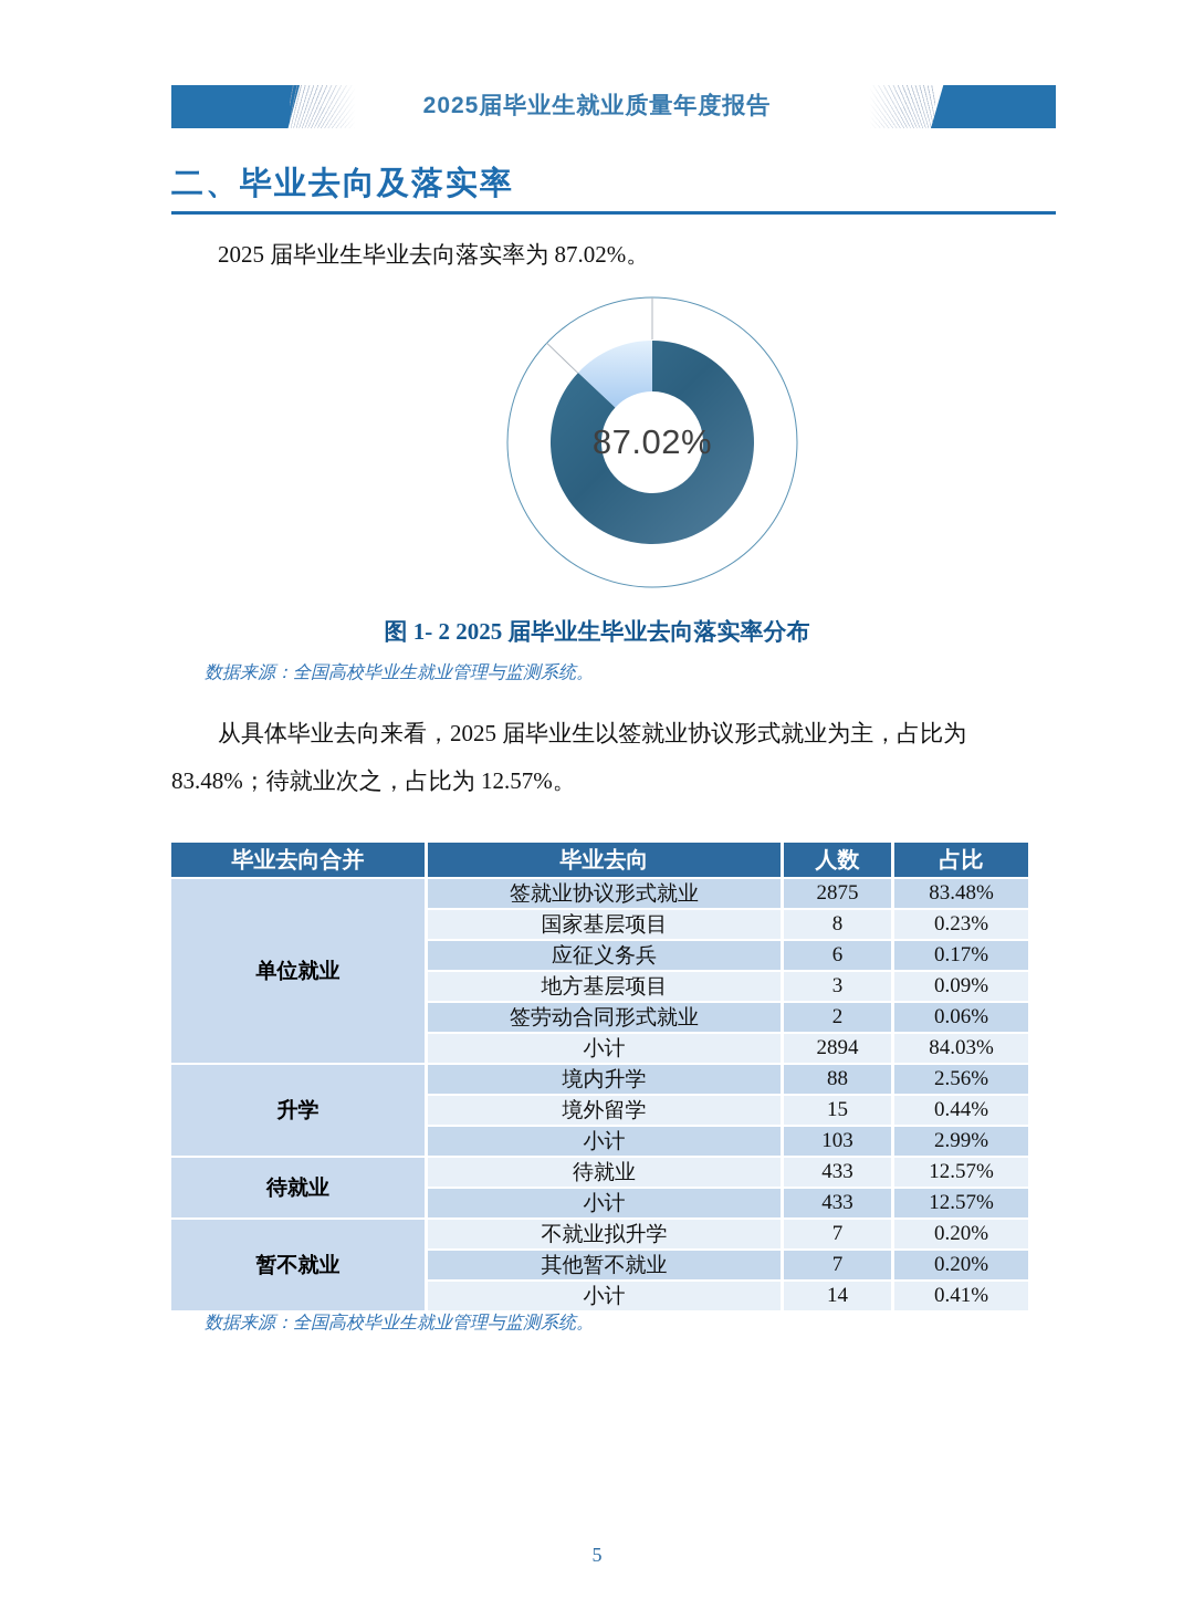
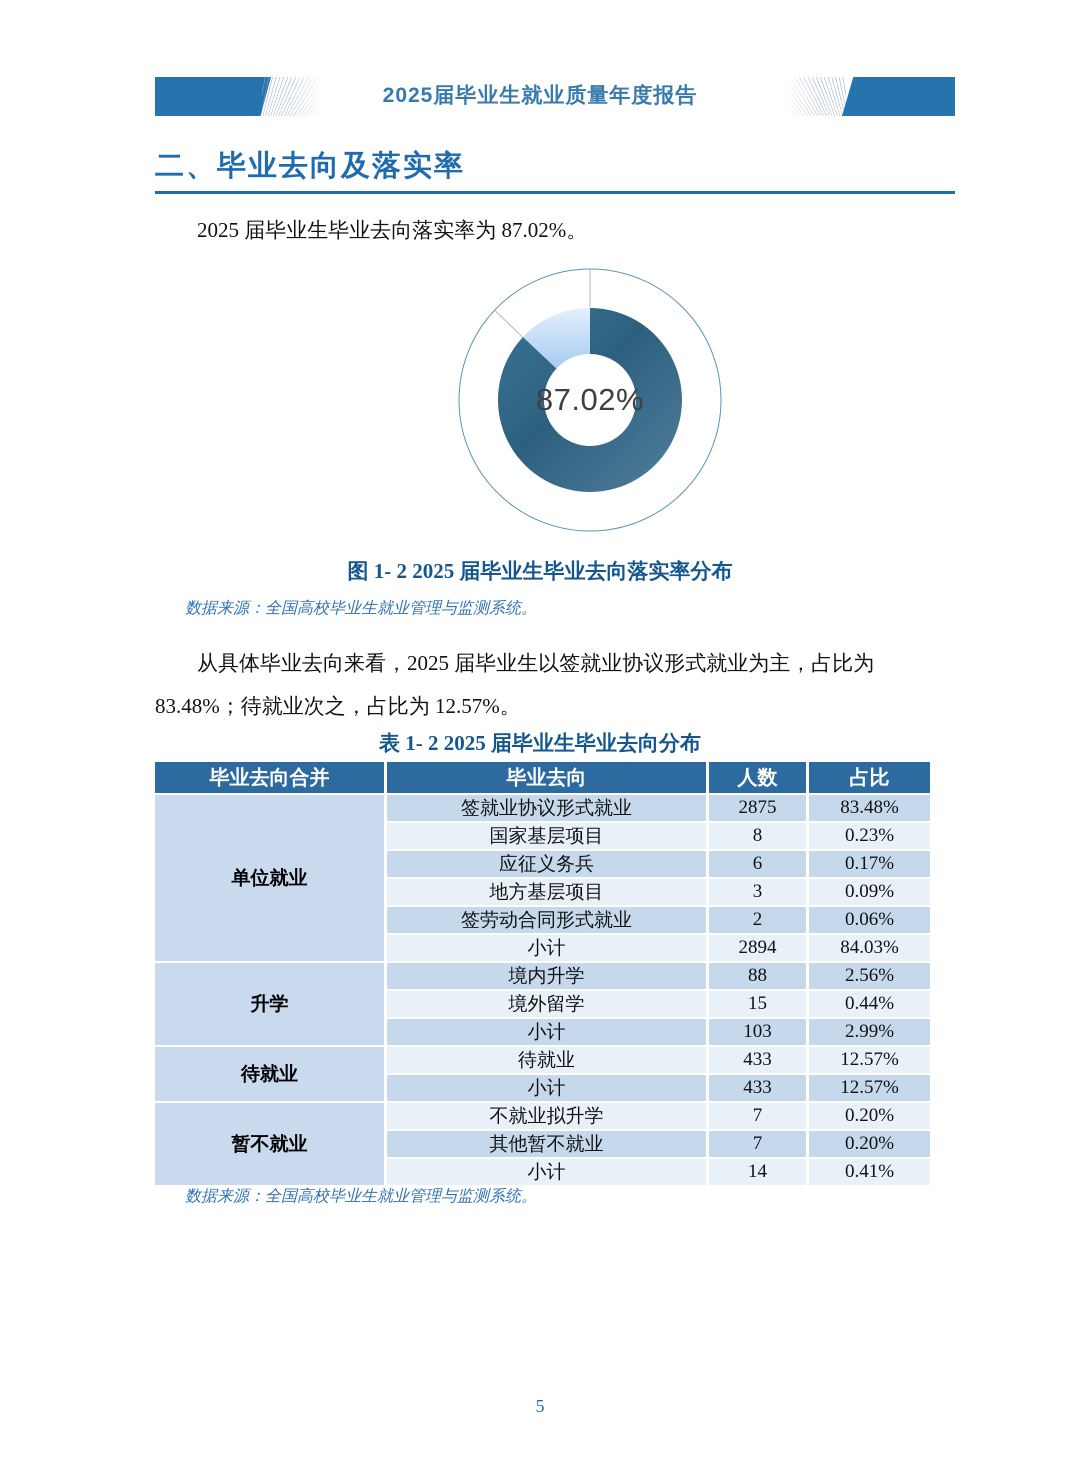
  2025届毕业生就业质量年度报告
  二、毕业去向及落实率
  2025 届毕业生毕业去向落实率为 87.02%。
  87.02%
  图 1- 2 2025 届毕业生毕业去向落实率分布
  数据来源：全国高校毕业生就业管理与监测系统。
  从具体毕业去向来看，2025 届毕业生以签就业协议形式就业为主，占比为
  83.48%；待就业次之，占比为 12.57%。
+ 表 1- 2 2025 届毕业生毕业去向分布
  毕业去向合并	毕业去向	人数	占比
  单位就业	签就业协议形式就业	2875	83.48%
  国家基层项目	8	0.23%
  应征义务兵	6	0.17%
  地方基层项目	3	0.09%
  签劳动合同形式就业	2	0.06%
  小计	2894	84.03%
  升学	境内升学	88	2.56%
  境外留学	15	0.44%
  小计	103	2.99%
  待就业	待就业	433	12.57%
  小计	433	12.57%
  暂不就业	不就业拟升学	7	0.20%
  其他暂不就业	7	0.20%
  小计	14	0.41%
  数据来源：全国高校毕业生就业管理与监测系统。
  5
